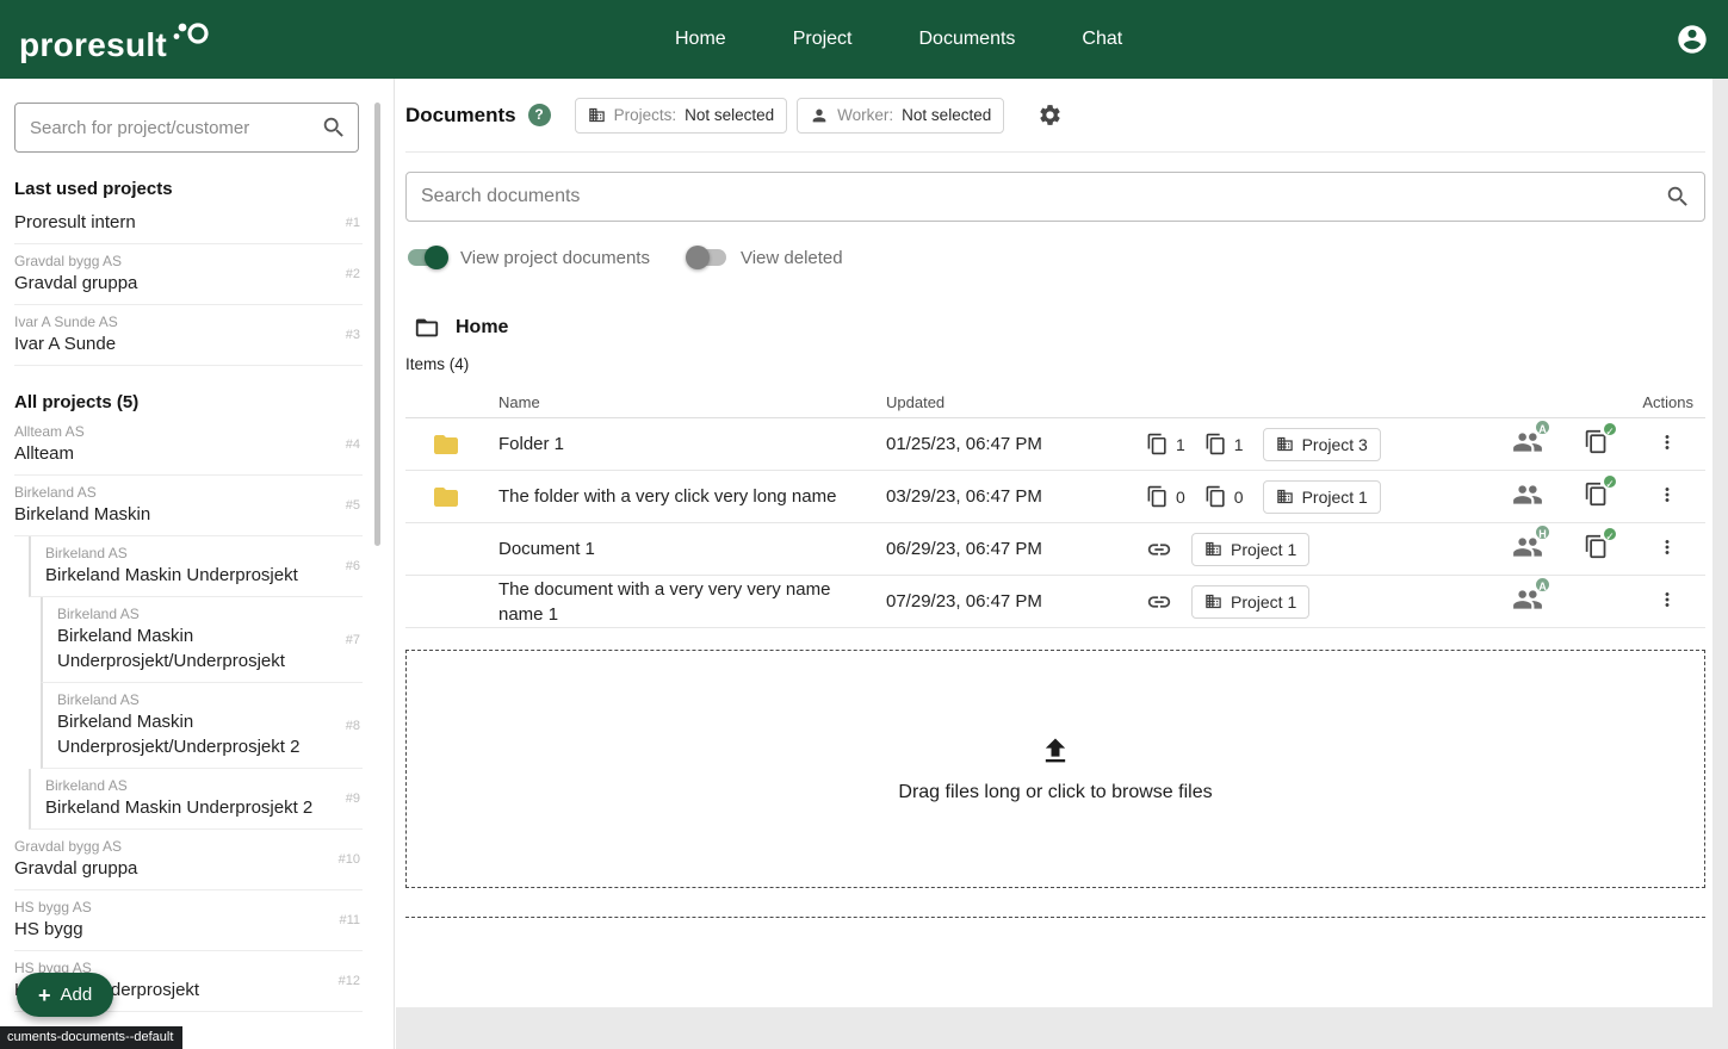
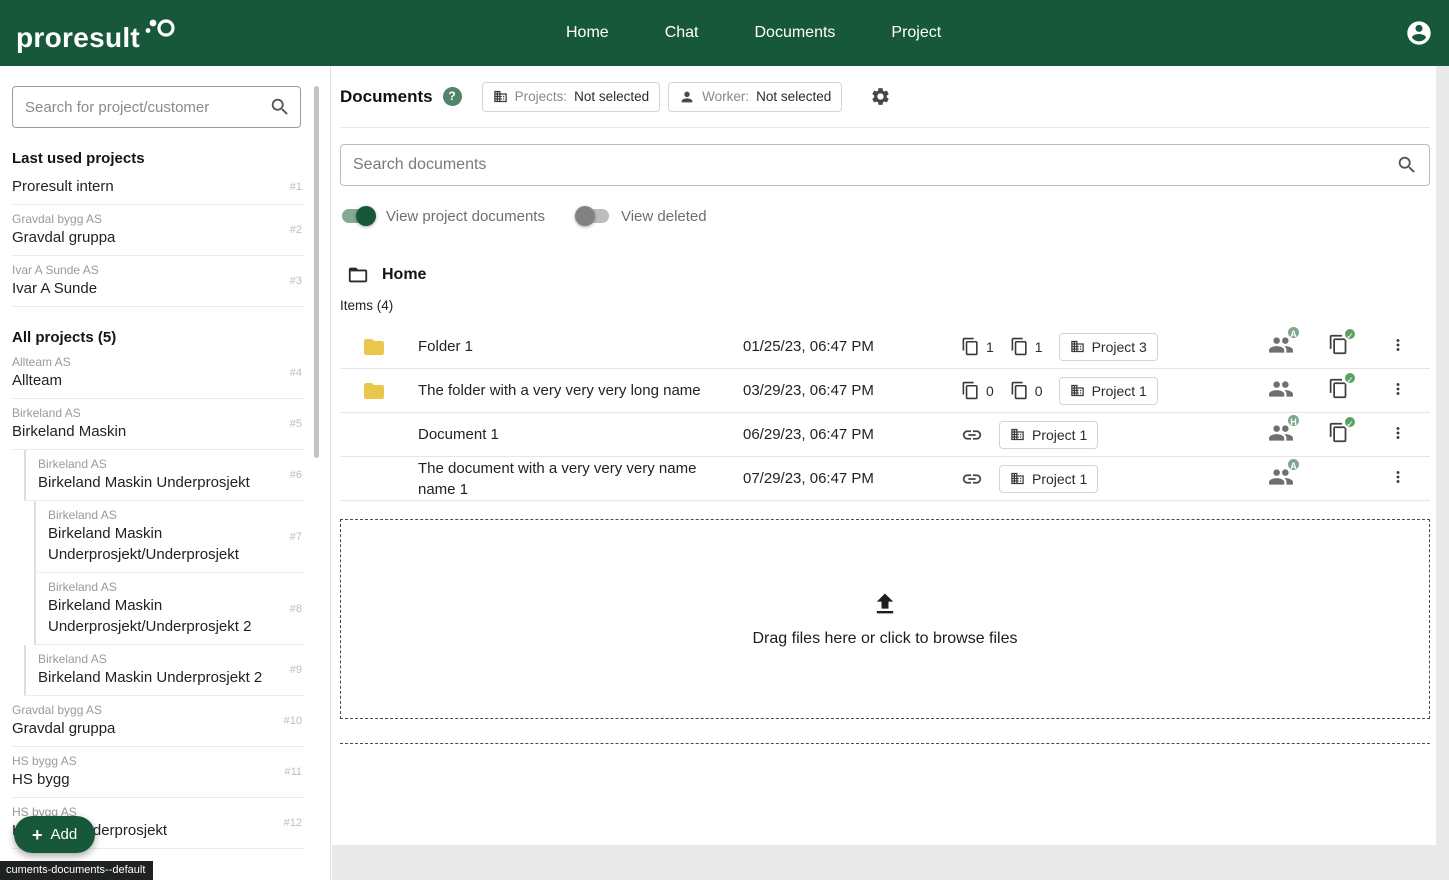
  proresult
  Home
- Project
+ Chat
  Documents
- Chat
+ Project
  Search for project/customer
  Last used projects
  Proresult intern
  #1
  Gravdal bygg AS
  Gravdal gruppa
  #2
  Ivar A Sunde AS
  Ivar A Sunde
  #3
  All projects (5)
  Allteam AS
  Allteam
  #4
  Birkeland AS
  Birkeland Maskin
  #5
  Birkeland AS
  Birkeland Maskin Underprosjekt
  #6
  Birkeland AS
  Birkeland Maskin Underprosjekt/Underprosjekt
  #7
  Birkeland AS
  Birkeland Maskin Underprosjekt/Underprosjekt 2
  #8
  Birkeland AS
  Birkeland Maskin Underprosjekt 2
  #9
  Gravdal bygg AS
  Gravdal gruppa
  #10
  HS bygg AS
  HS bygg
  #11
  HS bygg AS
  #12
  +
  Add
  Documents
  ?
  Projects:
  Not selected
  Worker:
  Not selected
  Search documents
  View project documents
  View deleted
  Home
  Items (4)
- Name
- Updated
- Actions
  Folder 1
  01/25/23, 06:47 PM
  1
  1
  Project 3
  A
  ✓
- The folder with a very click very long name
+ The folder with a very very very long name
  03/29/23, 06:47 PM
  0
  0
  Project 1
  ✓
  Document 1
  06/29/23, 06:47 PM
  Project 1
  H
  ✓
  The document with a very very very name name 1
  07/29/23, 06:47 PM
  Project 1
  A
- Drag files long or click to browse files
+ Drag files here or click to browse files
  cuments-documents--default
